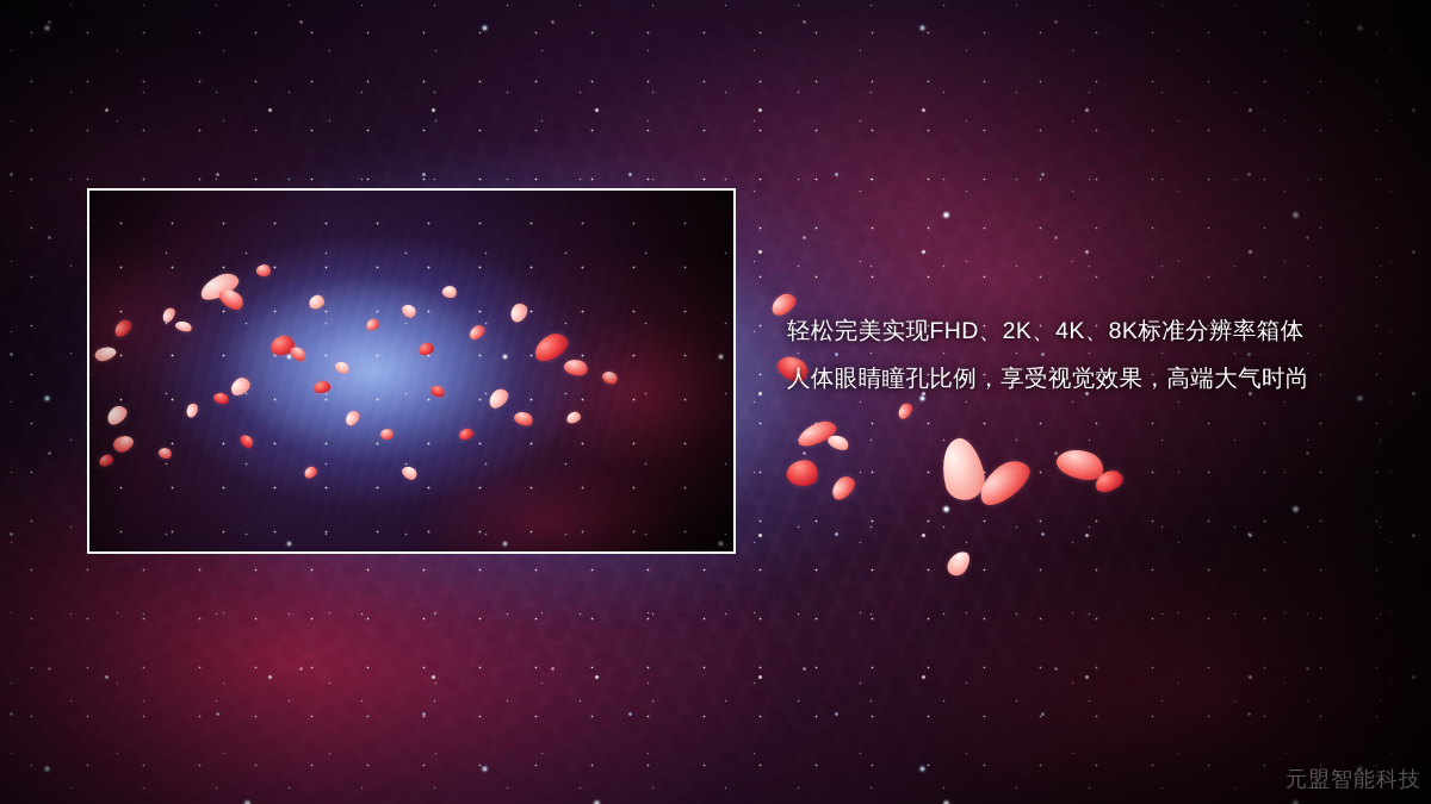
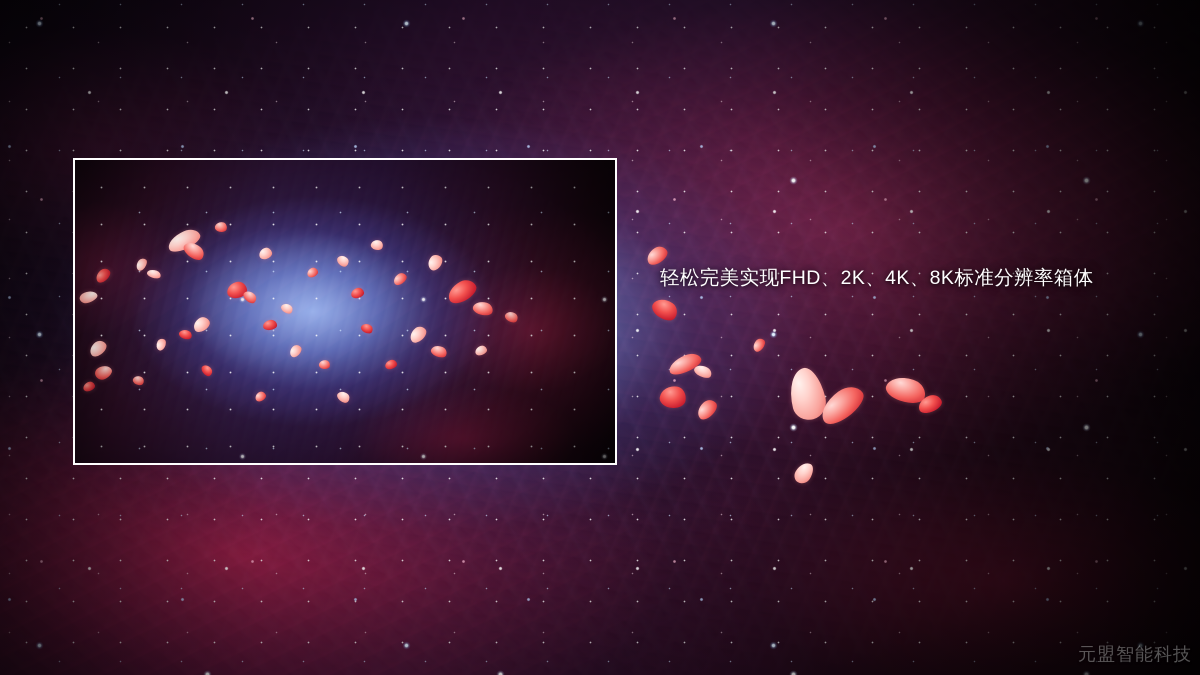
  轻松完美实现FHD、2K、4K、8K标准分辨率箱体
- 人体眼睛瞳孔比例，享受视觉效果，高端大气时尚
  元盟智能科技
